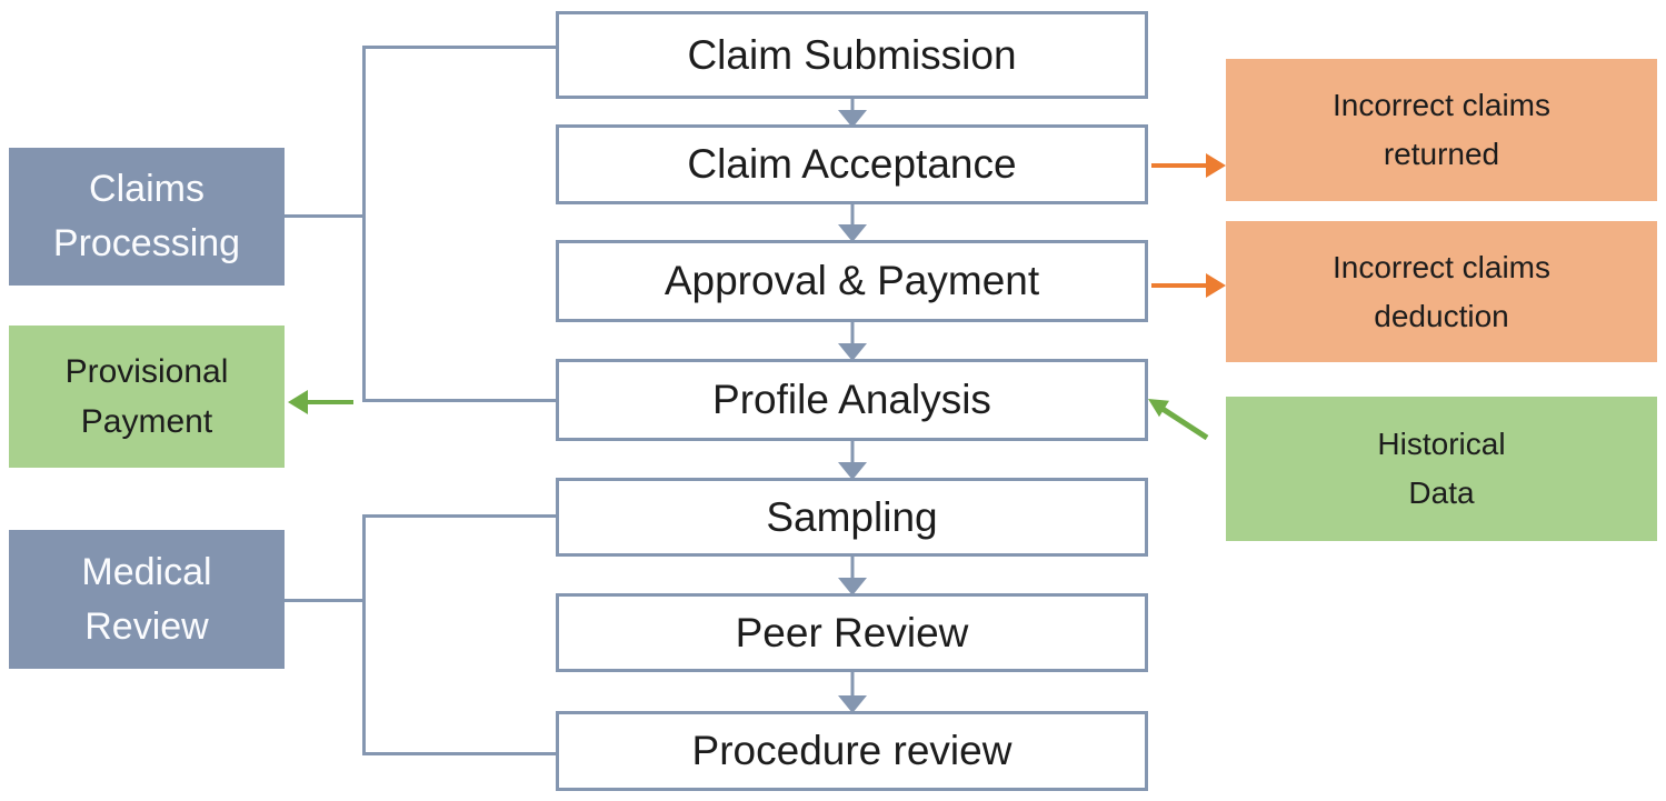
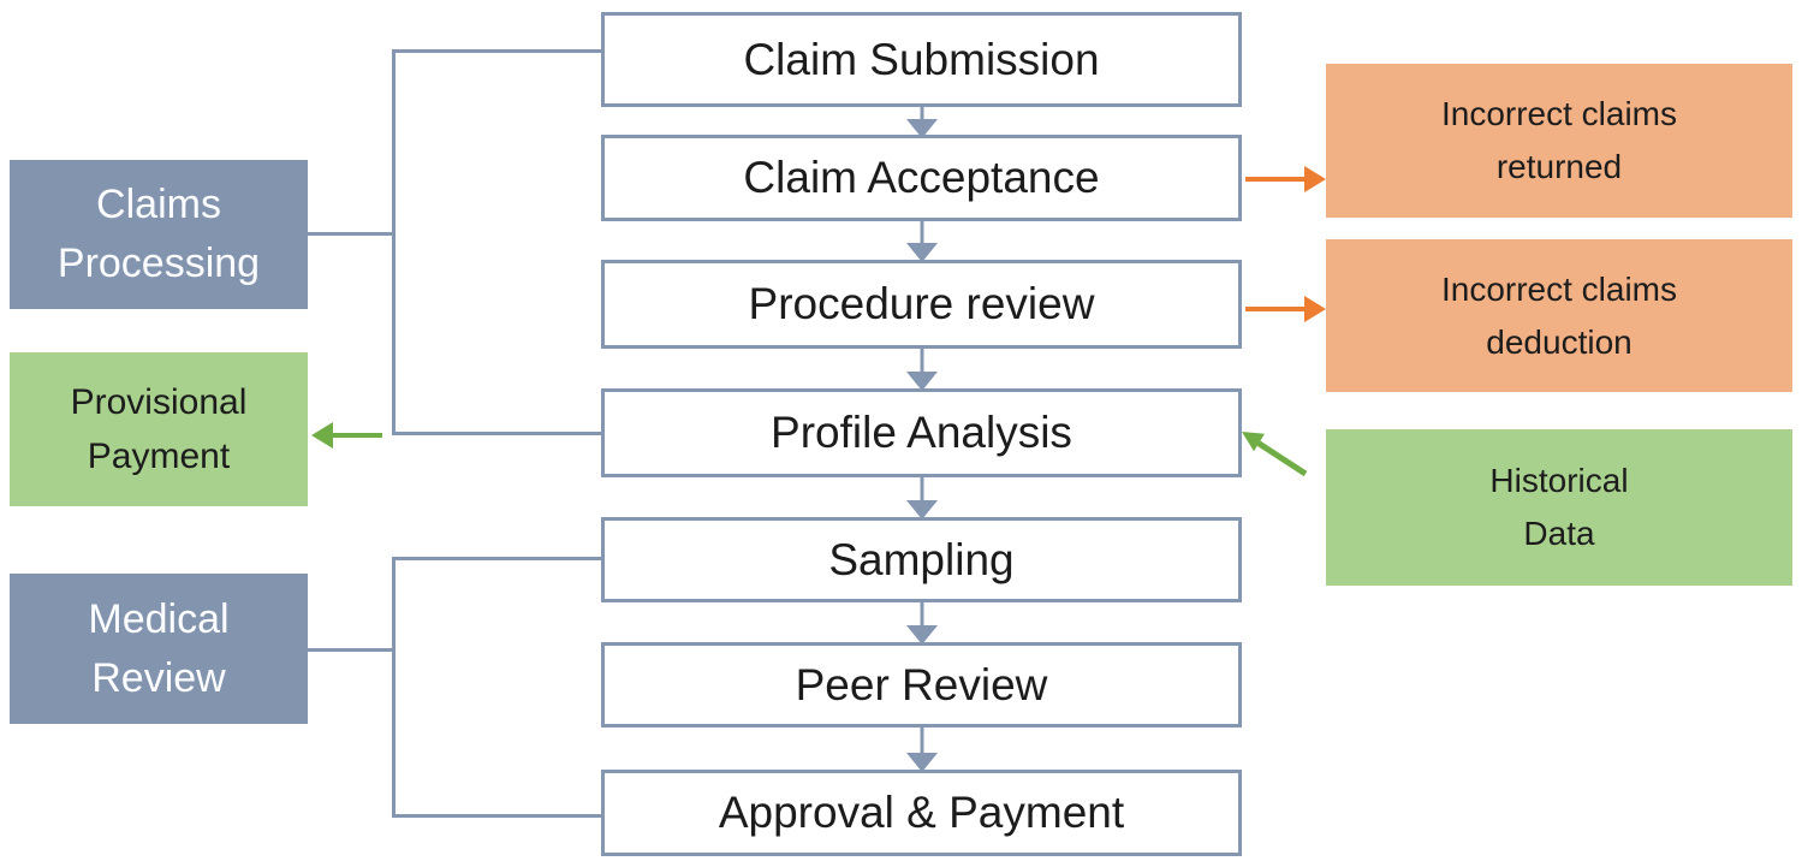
  Claims
  Processing
  Provisional
  Payment
  Medical
  Review
  Claim Submission
  Claim Acceptance
- Approval & Payment
+ Procedure review
  Profile Analysis
  Sampling
  Peer Review
- Procedure review
+ Approval & Payment
  Incorrect claims
  returned
  Incorrect claims
  deduction
  Historical
  Data
